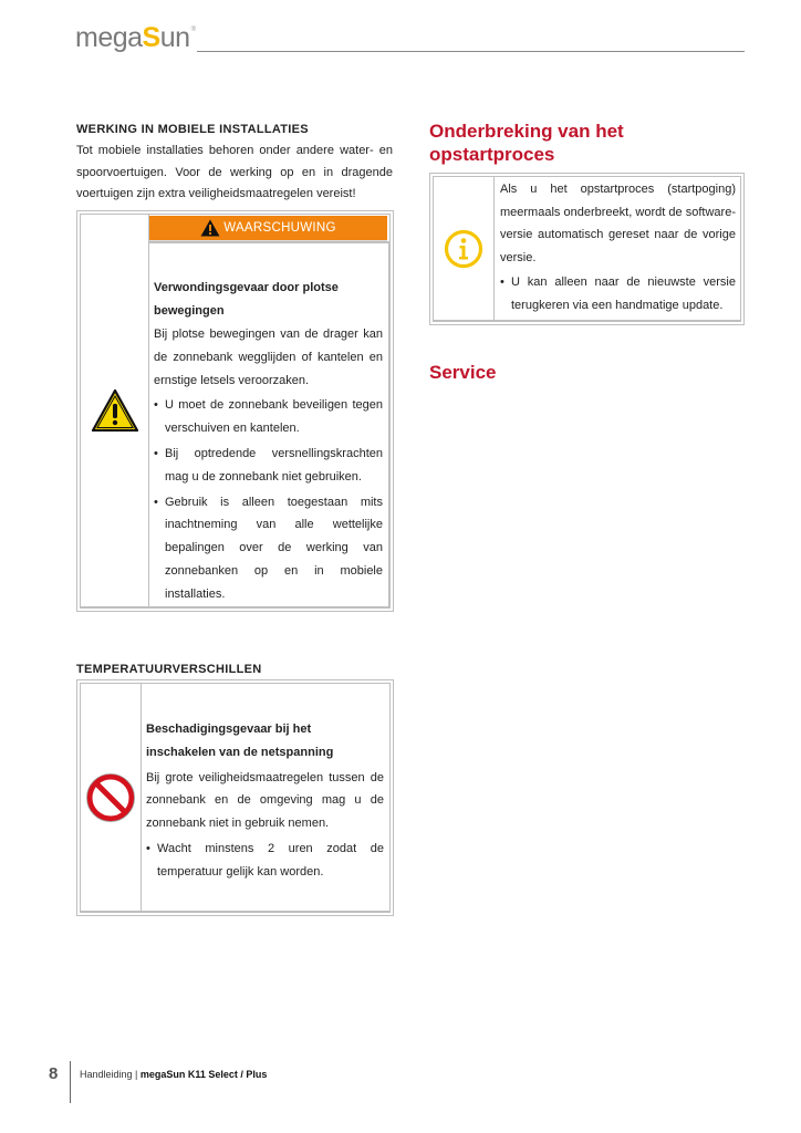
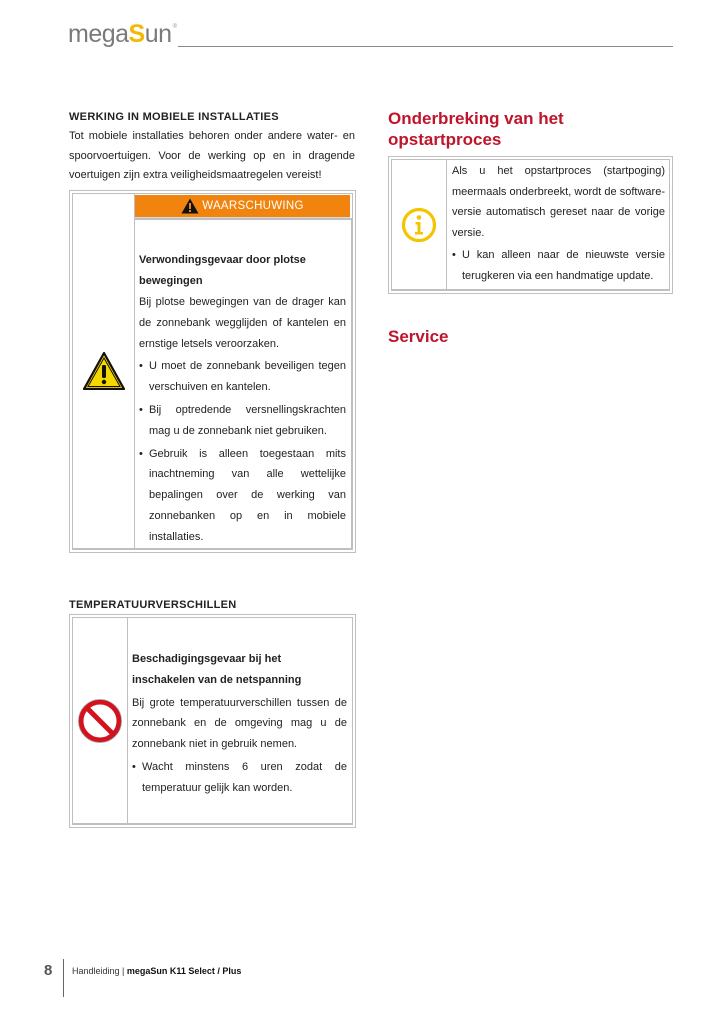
  megaSun
  WERKING IN MOBIELE INSTALLATIES
  Tot mobiele installaties behoren onder andere water- en spoorvoertuigen. Voor de werking op en in dragende voertuigen zijn extra veiligheidsmaatregelen vereist!
  WAARSCHUWING
  Verwondingsgevaar door plotse bewegingen
  Bij plotse bewegingen van de drager kan de zonnebank wegglijden of kantelen en ernstige letsels veroorzaken.
  •
  U moet de zonnebank beveiligen tegen verschuiven en kantelen.
  •
  Bij optredende versnellingskrachten mag u de zonnebank niet gebruiken.
  •
  Gebruik is alleen toegestaan mits inachtneming van alle wettelijke bepalingen over de werking van zonnebanken op en in mobiele installaties.
  TEMPERATUURVERSCHILLEN
  Beschadigingsgevaar bij het inschakelen van de netspanning
- Bij grote veiligheidsmaatregelen tussen de zonnebank en de omgeving mag u de zonnebank niet in gebruik nemen.
+ Bij grote temperatuurverschillen tussen de zonnebank en de omgeving mag u de zonnebank niet in gebruik nemen.
  •
- Wacht minstens 2 uren zodat de temperatuur gelijk kan worden.
+ Wacht minstens 6 uren zodat de temperatuur gelijk kan worden.
  Onderbreking van het opstartproces
  Als u het opstartproces (startpoging) meermaals onderbreekt, wordt de software­versie automatisch gereset naar de vorige versie.
  •
  U kan alleen naar de nieuwste versie terugkeren via een handmatige update.
  Service
  8
  Handleiding | megaSun K11 Select / Plus
